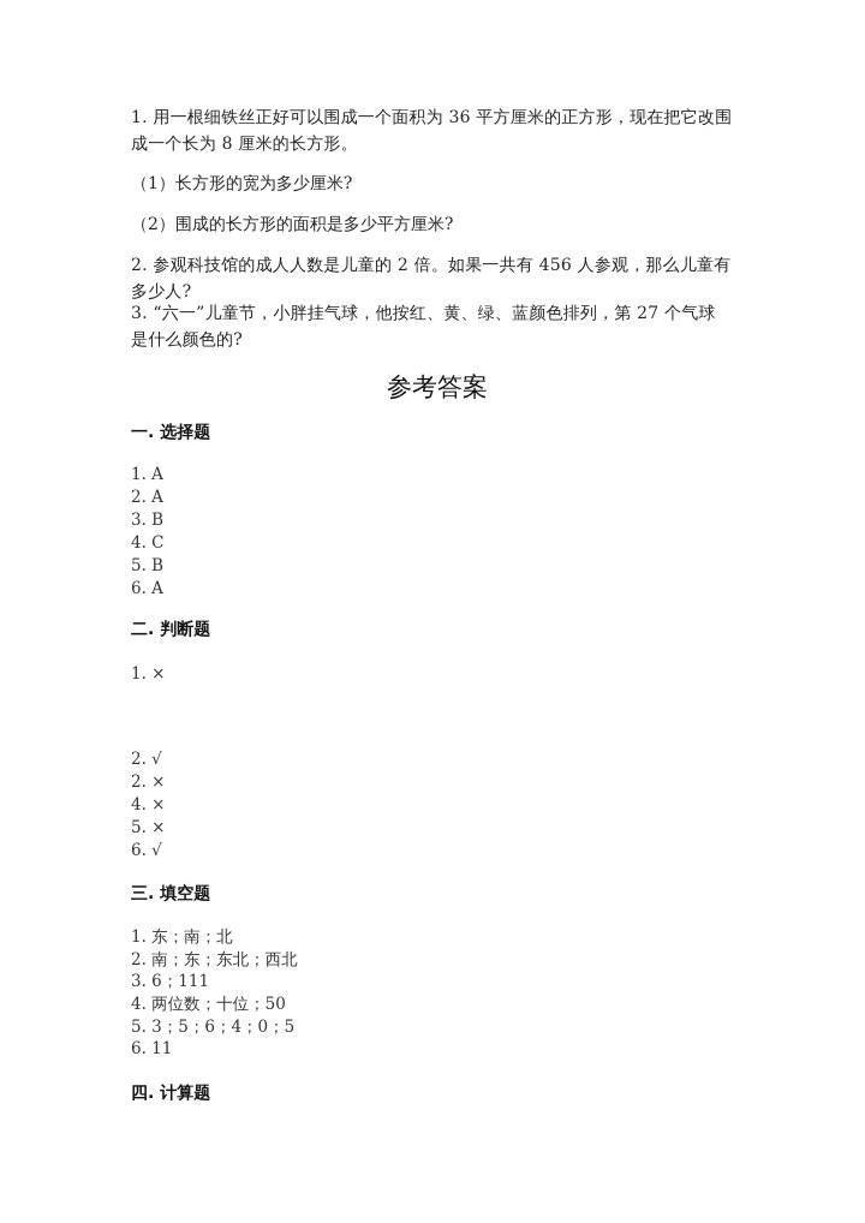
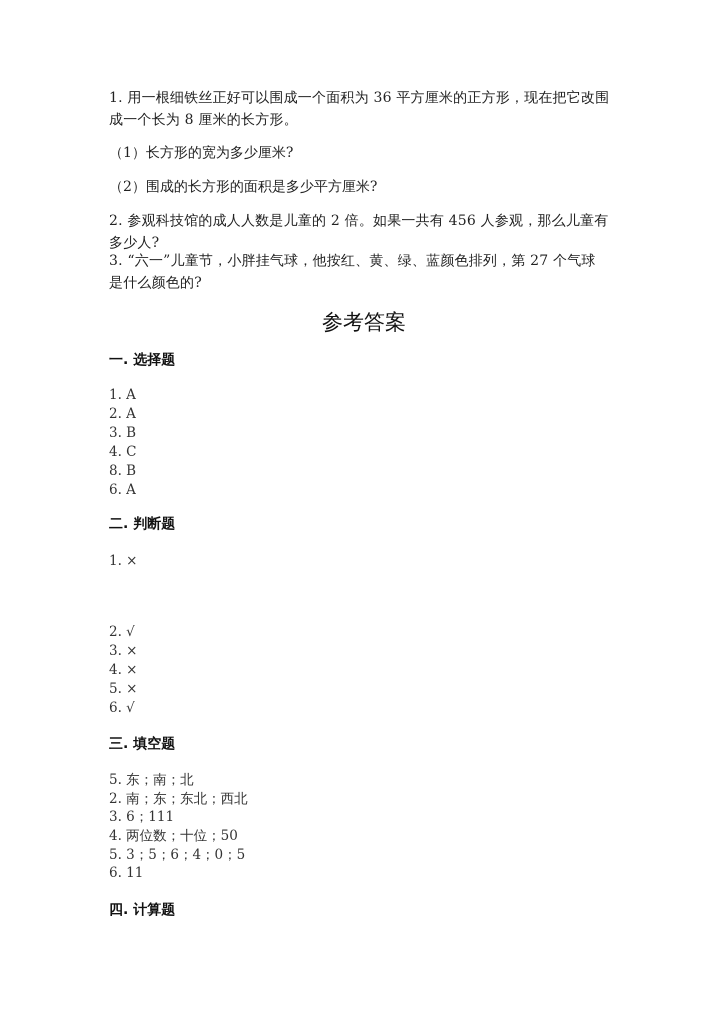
  1. 用一根细铁丝正好可以围成一个面积为 36 平方厘米的正方形，现在把它改围
  成一个长为 8 厘米的长方形。
  （1）长方形的宽为多少厘米?
  （2）围成的长方形的面积是多少平方厘米?
  2. 参观科技馆的成人人数是儿童的 2 倍。如果一共有 456 人参观，那么儿童有
  多少人?
  3. “六一”儿童节，小胖挂气球，他按红、黄、绿、蓝颜色排列，第 27 个气球
  是什么颜色的?
  参考答案
  一. 选择题
  1. A
  2. A
  3. B
  4. C
- 5. B
+ 8. B
  6. A
  二. 判断题
  1. ×
  2. √
- 2. ×
+ 3. ×
  4. ×
  5. ×
  6. √
  三. 填空题
- 1. 东；南；北
+ 5. 东；南；北
  2. 南；东；东北；西北
  3. 6；111
  4. 两位数；十位；50
  5. 3；5；6；4；0；5
  6. 11
  四. 计算题
